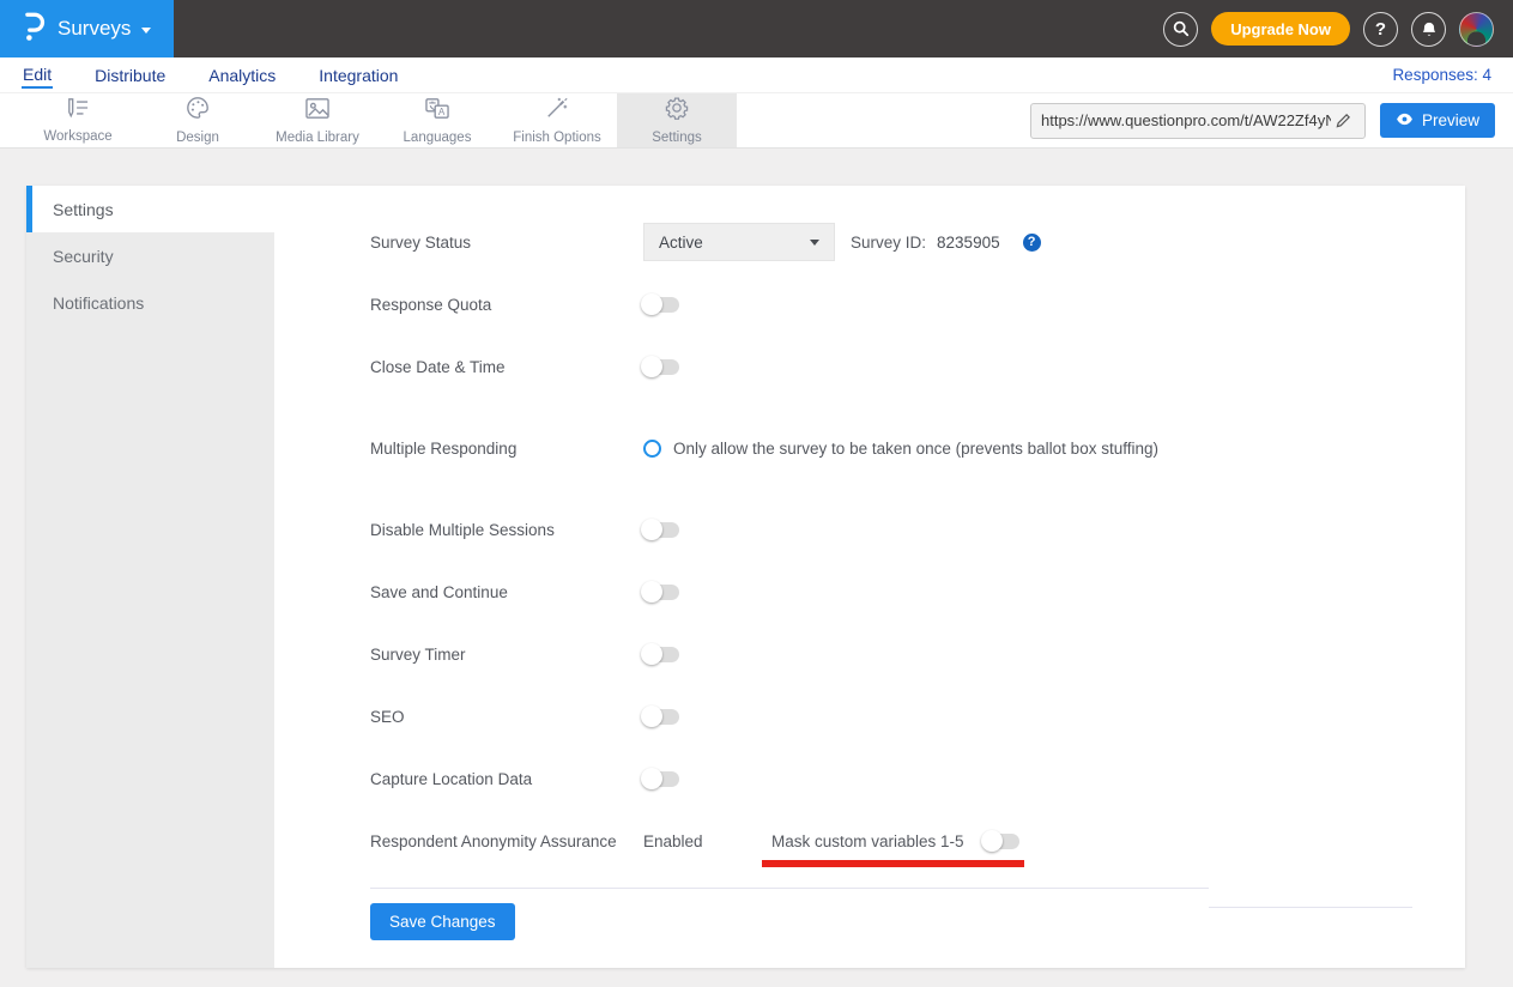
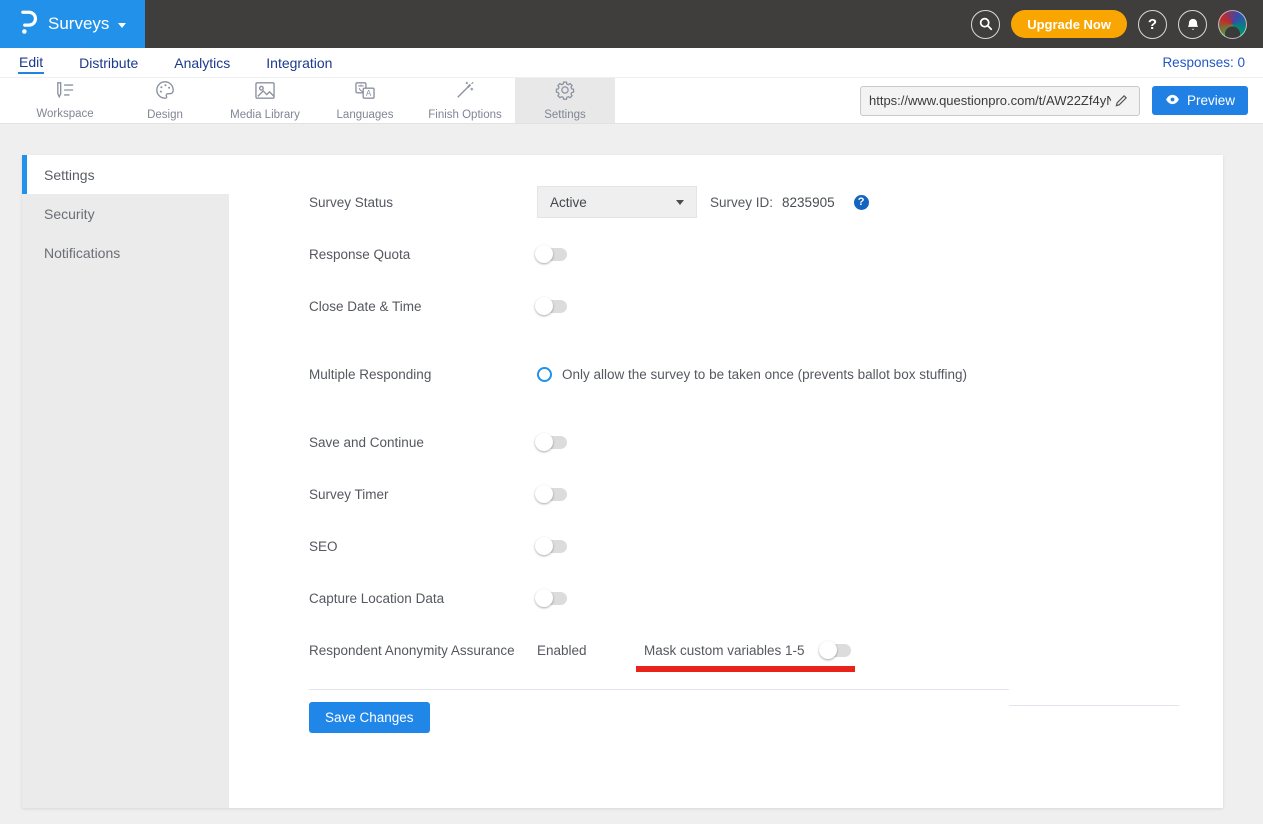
  Surveys
  Upgrade Now
  ?
  Edit
  Distribute
  Analytics
  Integration
- Responses: 4
+ Responses: 0
  Workspace
  Design
  Media Library
  A
  Languages
  Finish Options
  Settings
  https://www.questionpro.com/t/AW22Zf4yN
  Preview
  Settings
  Security
  Notifications
  Survey Status
  Active
  Survey ID:
  8235905
  ?
  Response Quota
  Close Date & Time
  Multiple Responding
  Only allow the survey to be taken once (prevents ballot box stuffing)
- Disable Multiple Sessions
  Save and Continue
  Survey Timer
  SEO
  Capture Location Data
  Respondent Anonymity Assurance
  Enabled
  Mask custom variables 1-5
  Save Changes
